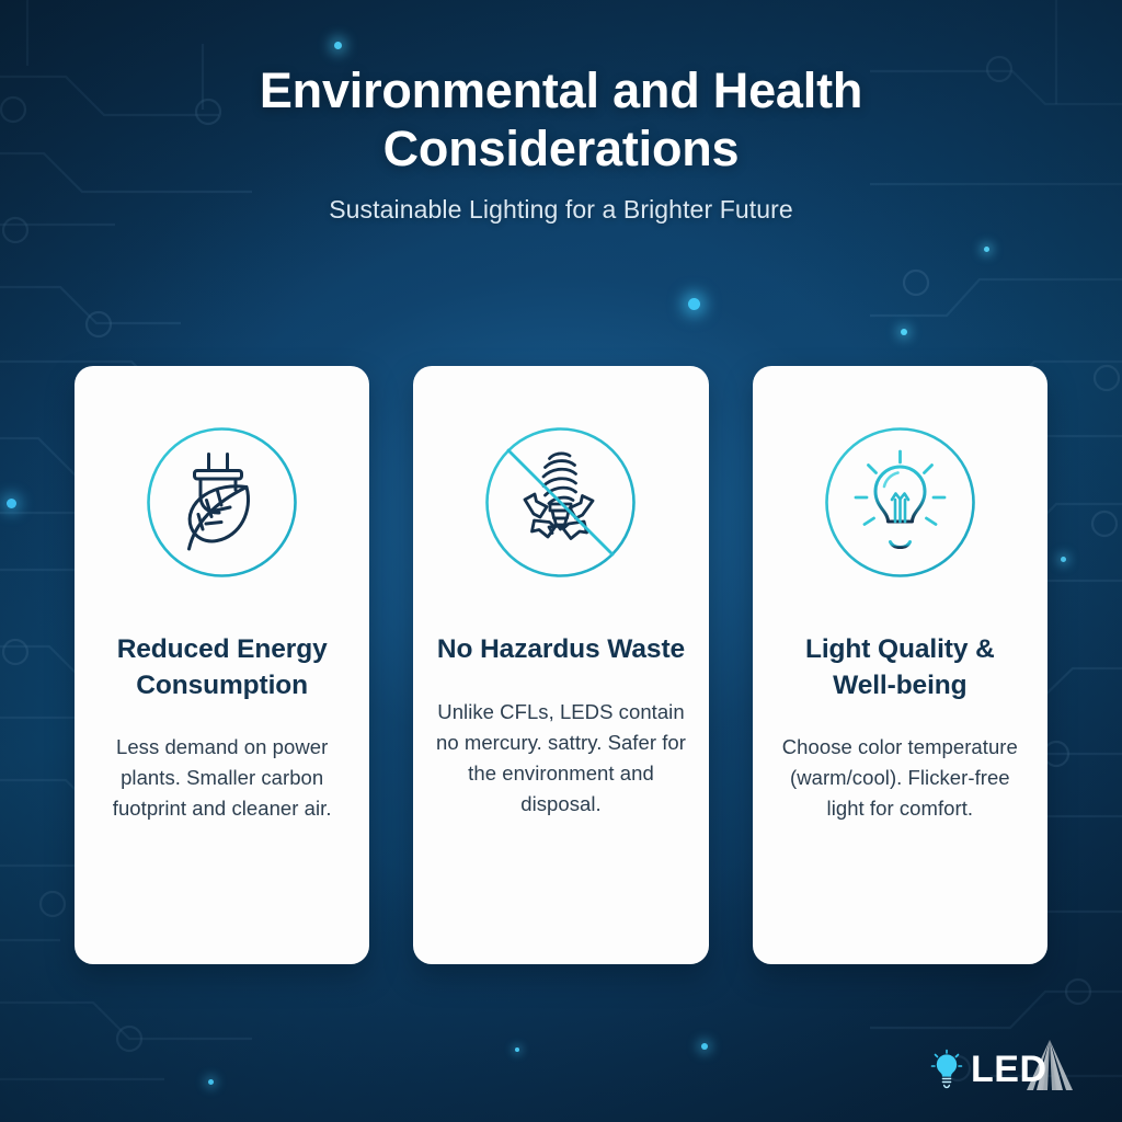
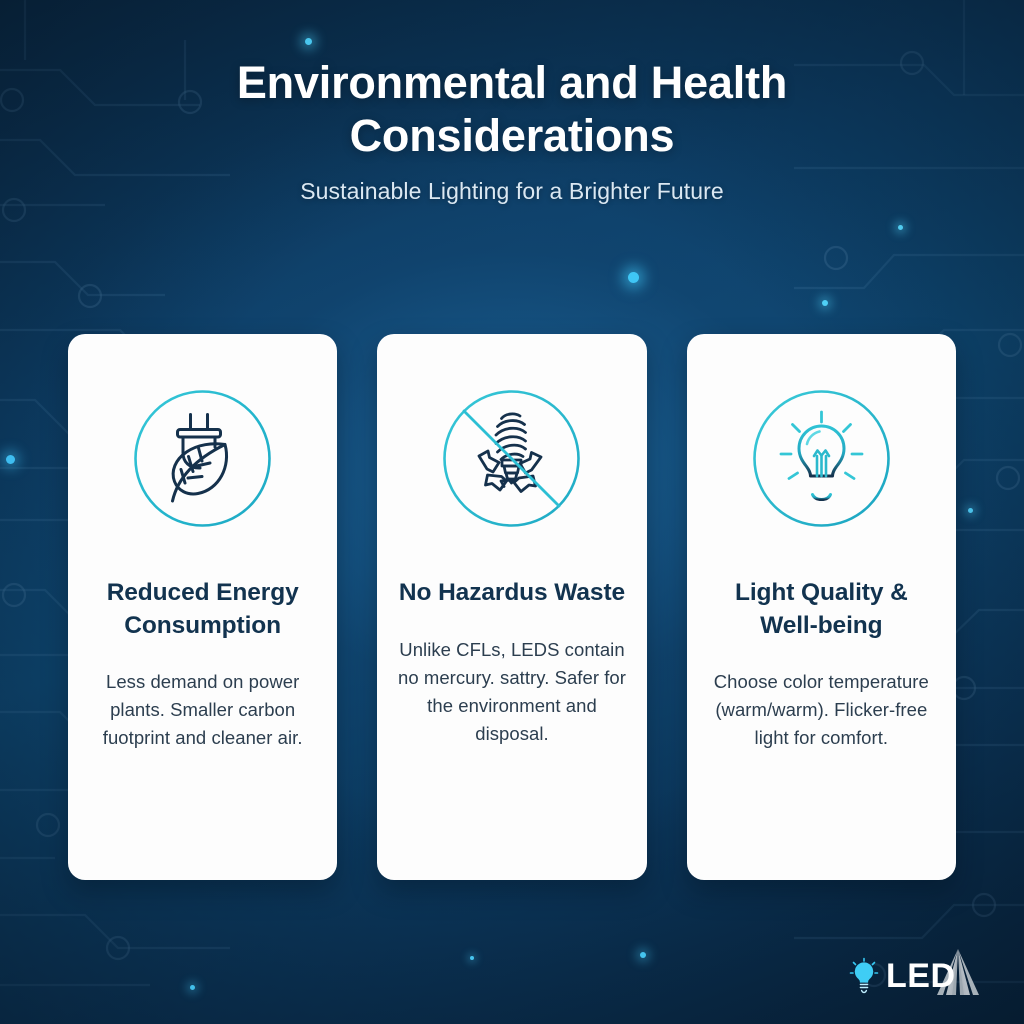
  Environmental and Health Considerations
  Sustainable Lighting for a Brighter Future
  Reduced Energy Consumption
  Less demand on power plants. Smaller carbon fuotprint and cleaner air.
  No Hazardus Waste
  Unlike CFLs, LEDS contain no mercury. sattry. Safer for the environment and disposal.
  Light Quality & Well-being
- Choose color temperature (warm/cool). Flicker-free light for comfort.
+ Choose color temperature (warm/warm). Flicker-free light for comfort.
  LED
